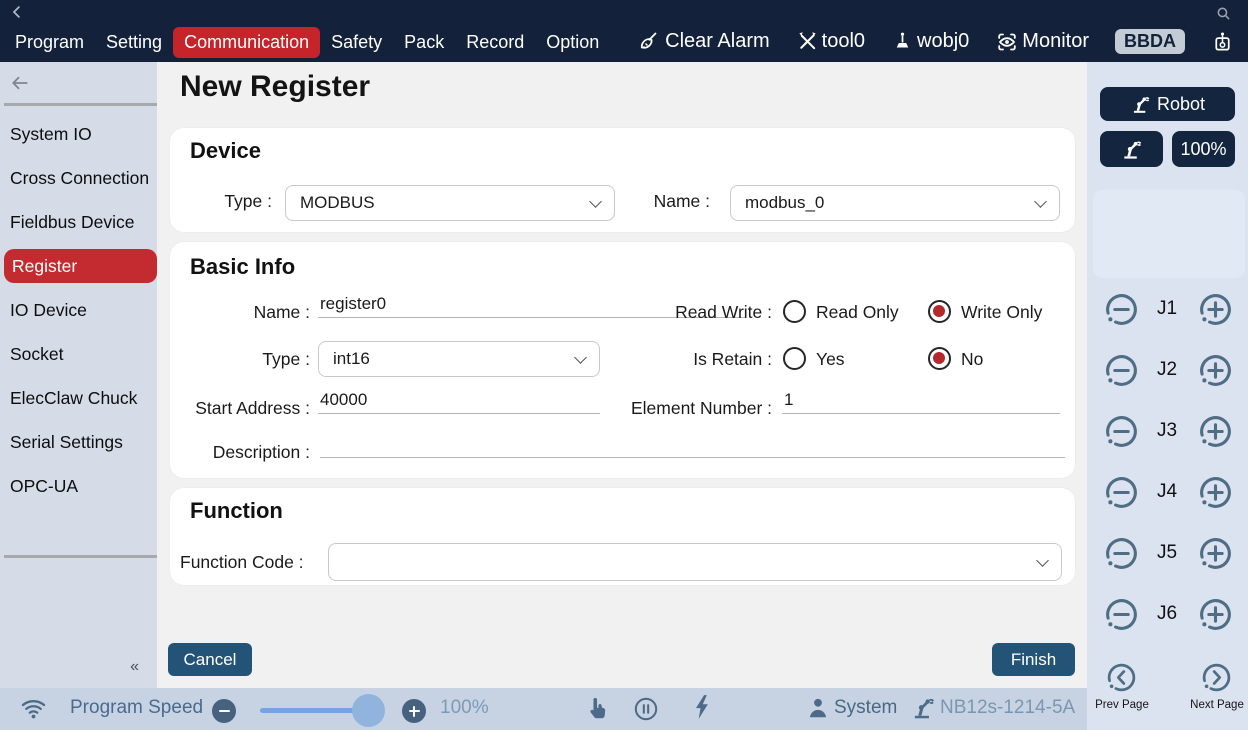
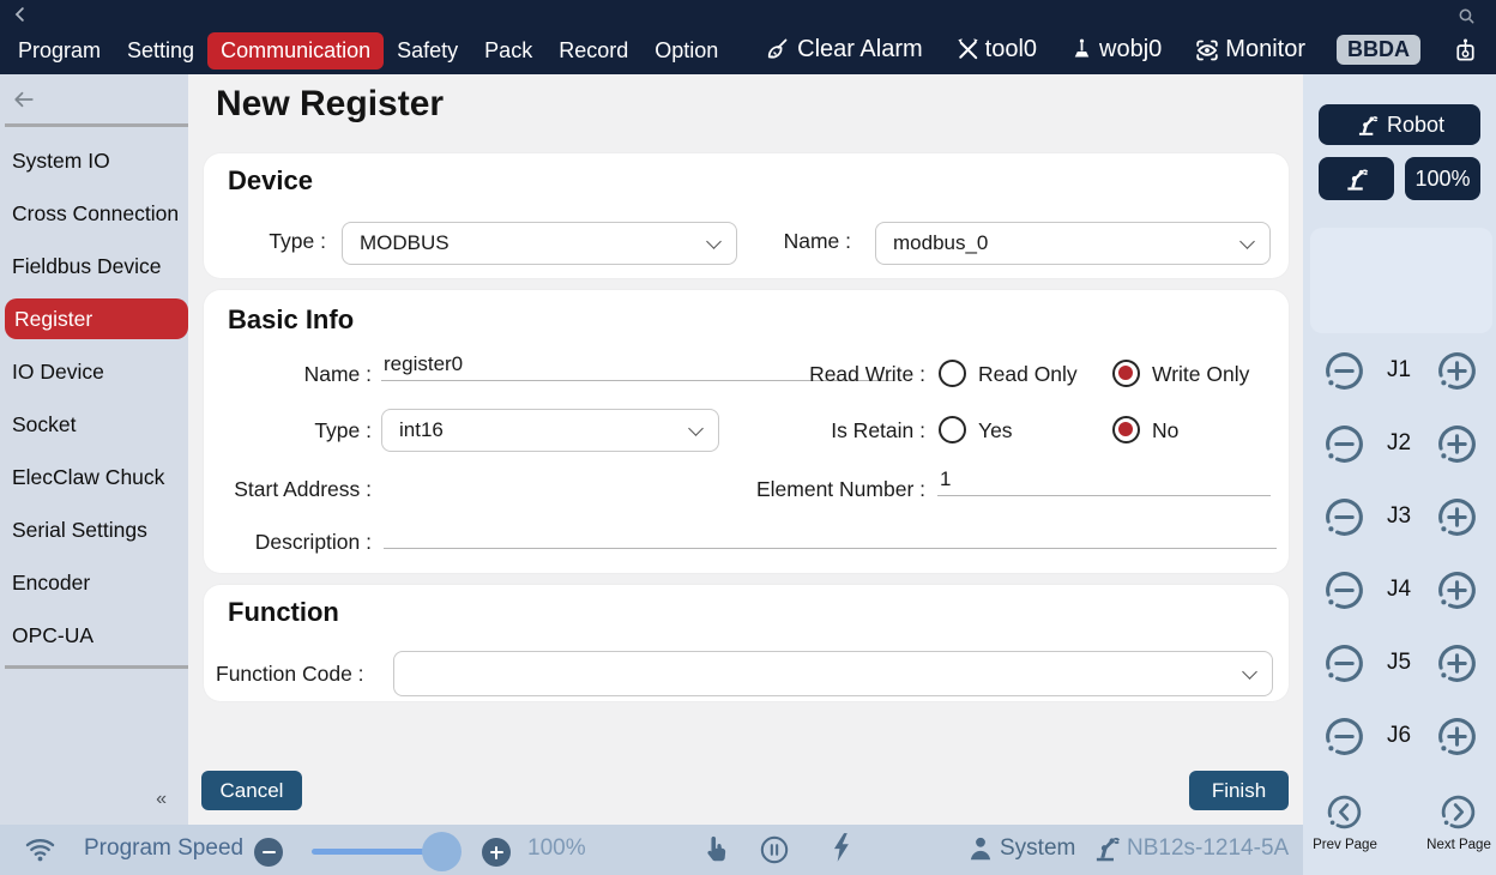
  Program
  Setting
  Communication
  Safety
  Pack
  Record
  Option
  Clear Alarm
  tool0
  wobj0
  Monitor
  BBDA
  System IO
  Cross Connection
  Fieldbus Device
  Register
  IO Device
  Socket
  ElecClaw Chuck
  Serial Settings
+ Encoder
  OPC-UA
  «
  New Register
  Device
  Type :
  MODBUS
  Name :
  modbus_0
  Basic Info
  Name :
  register0
  Read Write :
  Read Only
  Write Only
  Type :
  int16
  Is Retain :
  Yes
  No
  Start Address :
- 40000
  Element Number :
  1
  Description :
  Function
  Function Code :
  Cancel
  Finish
  Robot
  100%
  J1
  J2
  J3
  J4
  J5
  J6
  Prev Page
  Next Page
  Program Speed
  100%
  System
  NB12s-1214-5A
